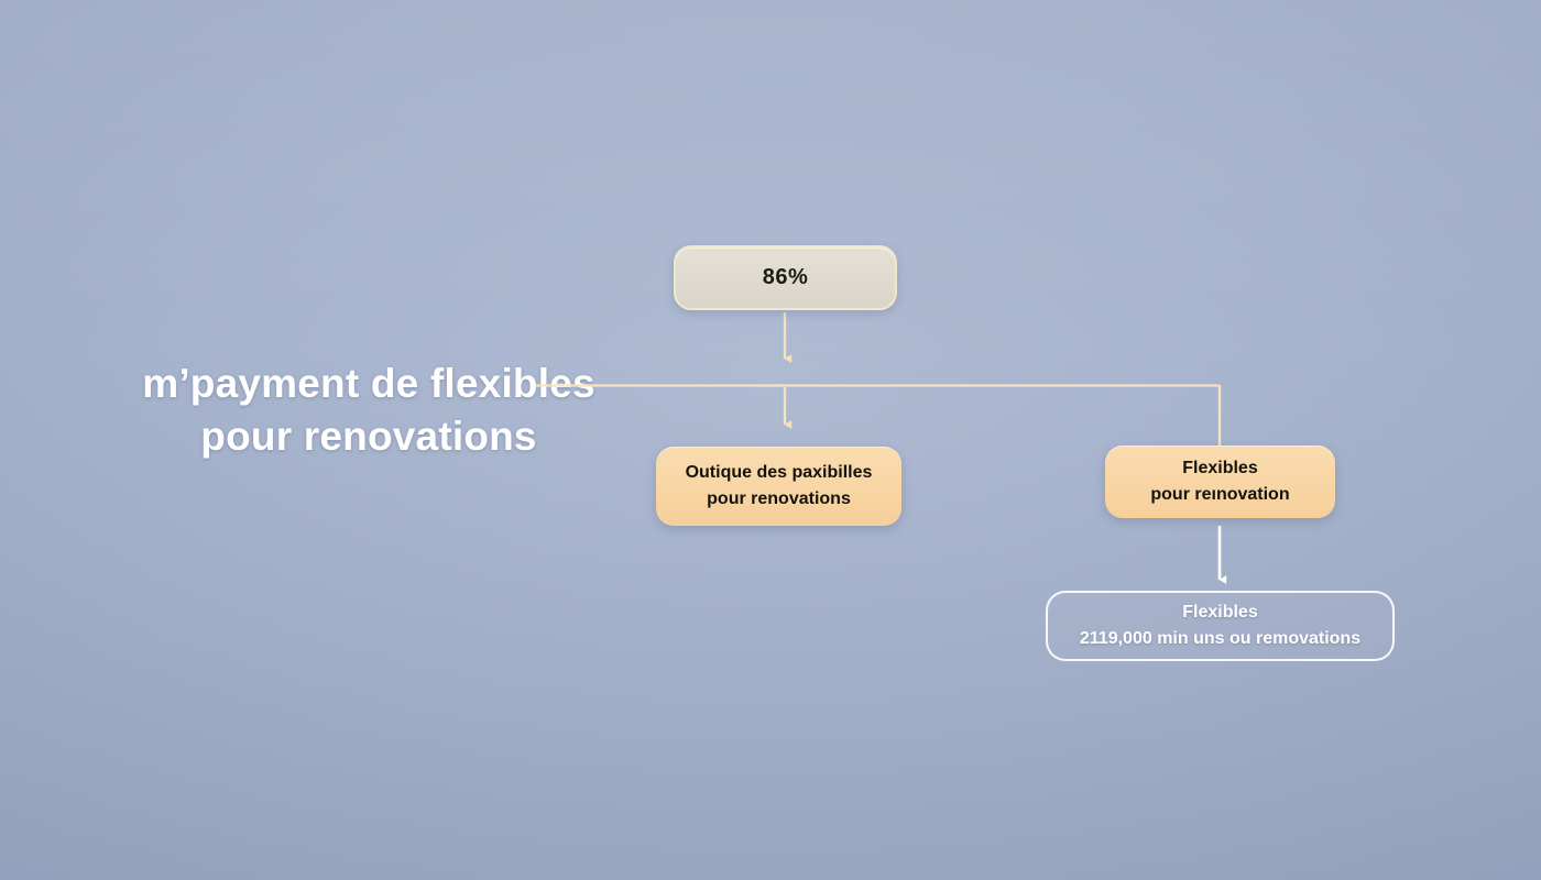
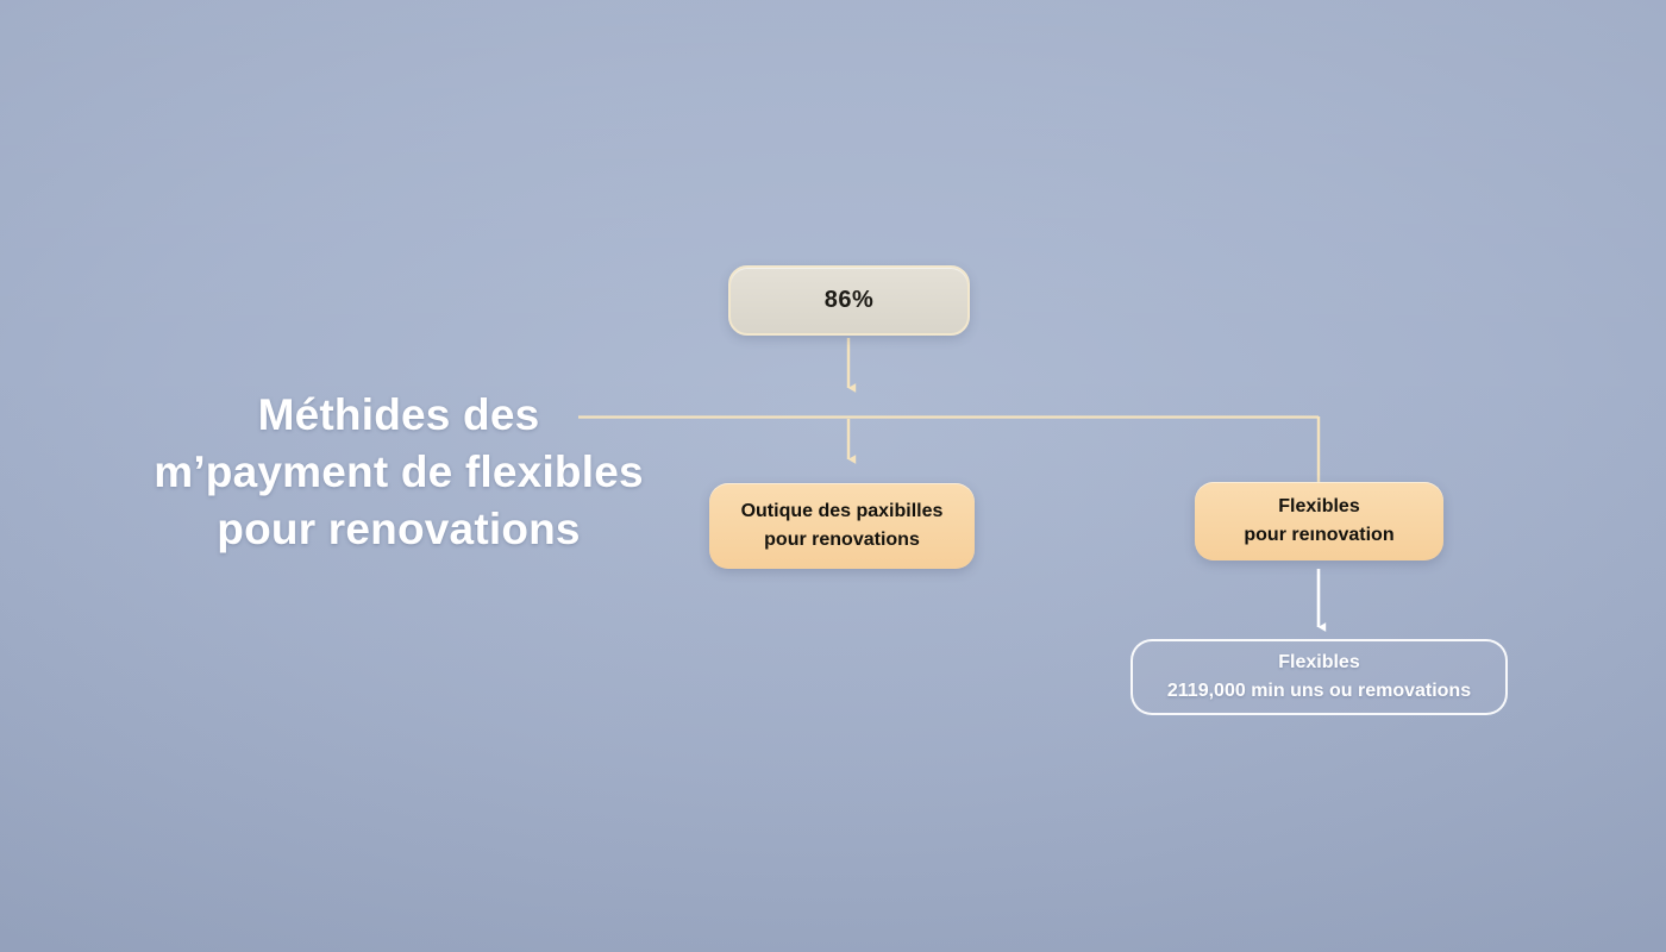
+ Méthides des
  m’payment de flexibles
  pour renovations
  86%
  Outique des paxibilles
  pour renovations
  Flexibles
  pour reınovation
  Flexibles
  2119,000 min uns ou removations
